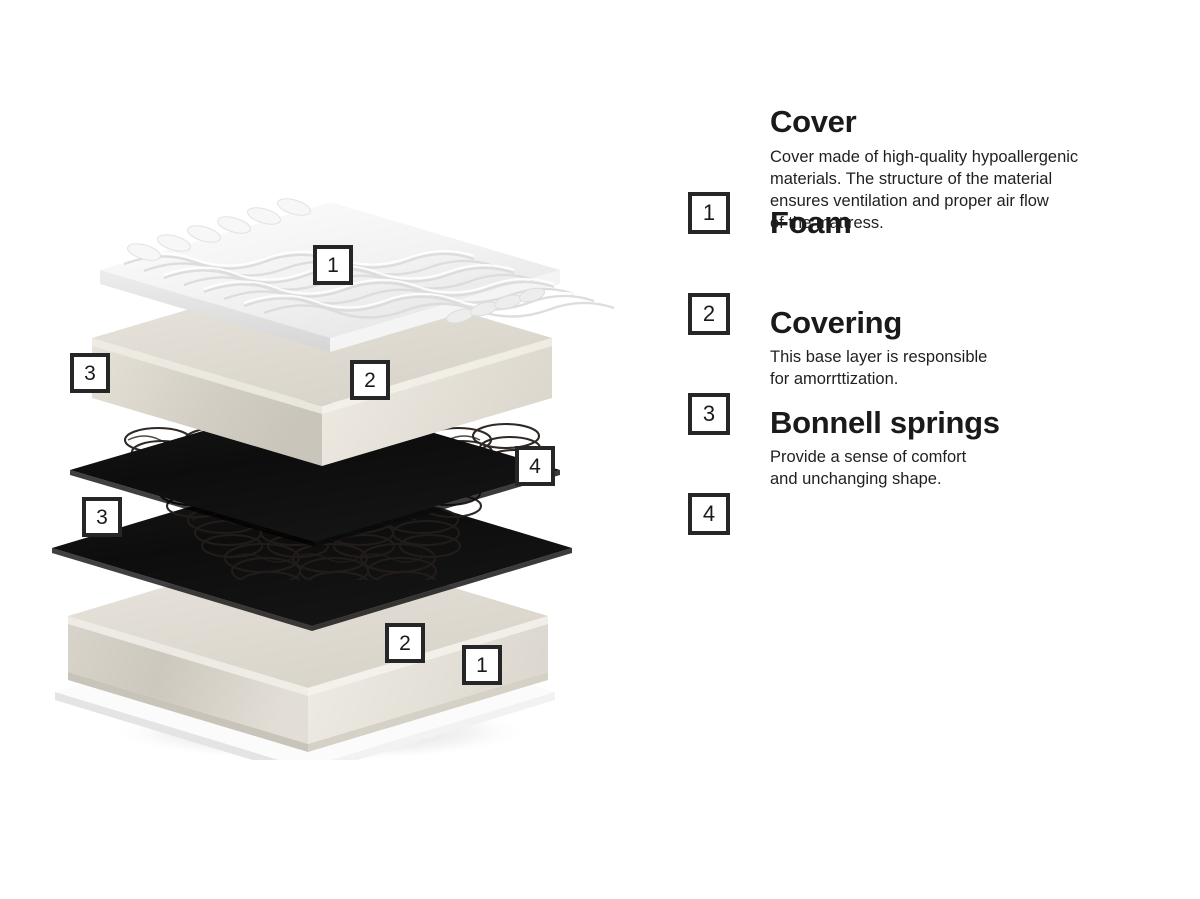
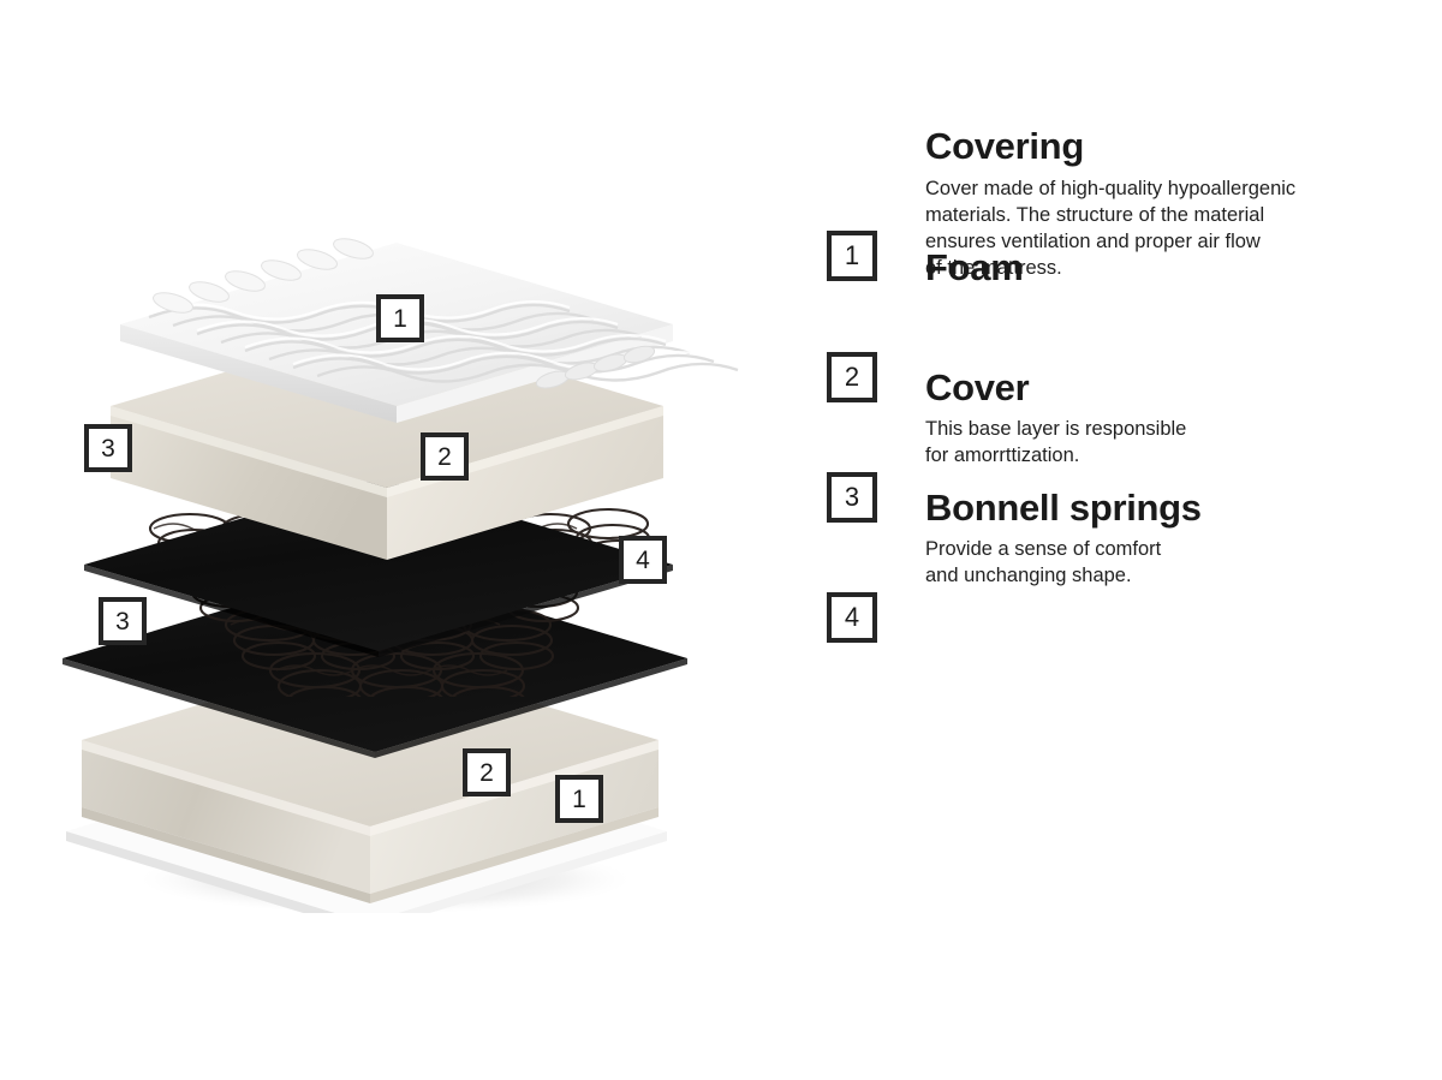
  1
  3
  2
  4
  3
  2
  1
  1
- Cover
+ Covering
  Cover made of high-quality hypoallergenic
  materials. The structure of the material
  ensures ventilation and proper air flow
  of the mattress.
  2
  Foam
  3
- Covering
+ Cover
  This base layer is responsible
  for amorrttization.
  4
  Bonnell springs
  Provide a sense of comfort
  and unchanging shape.
